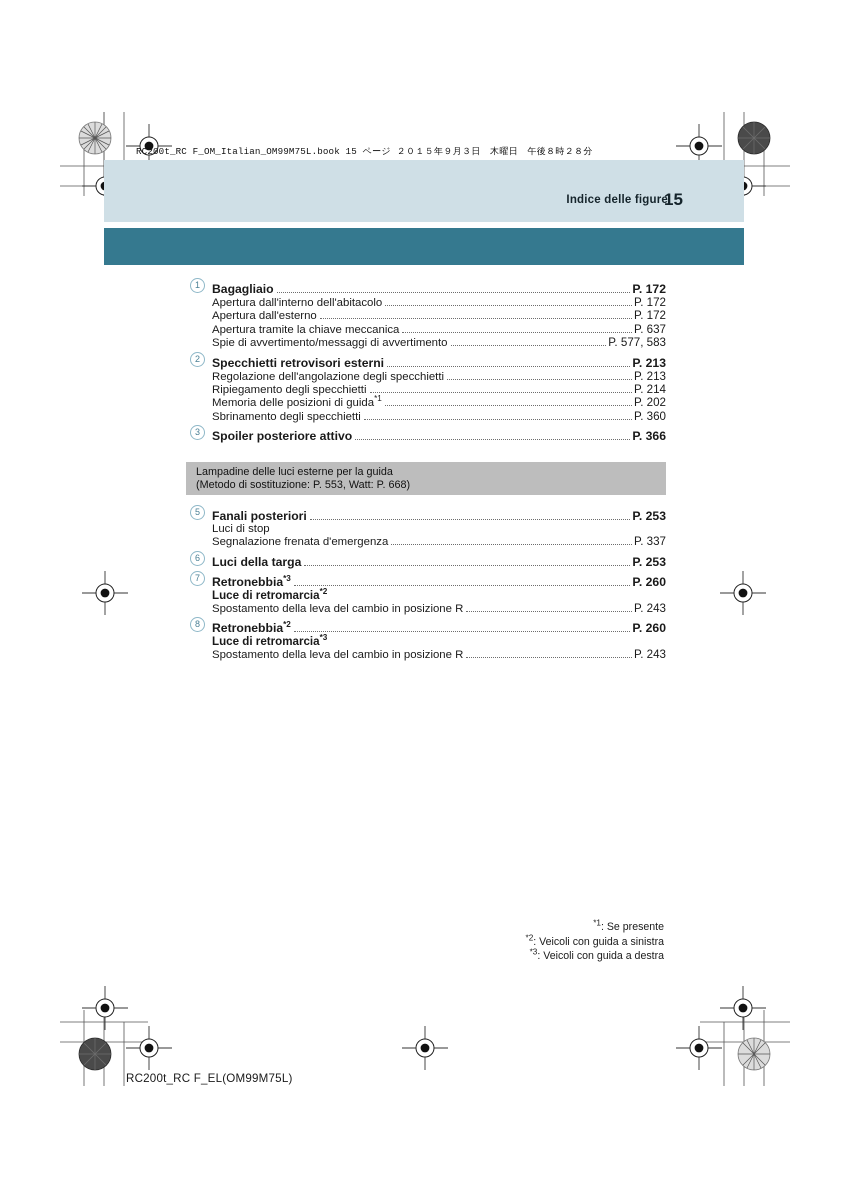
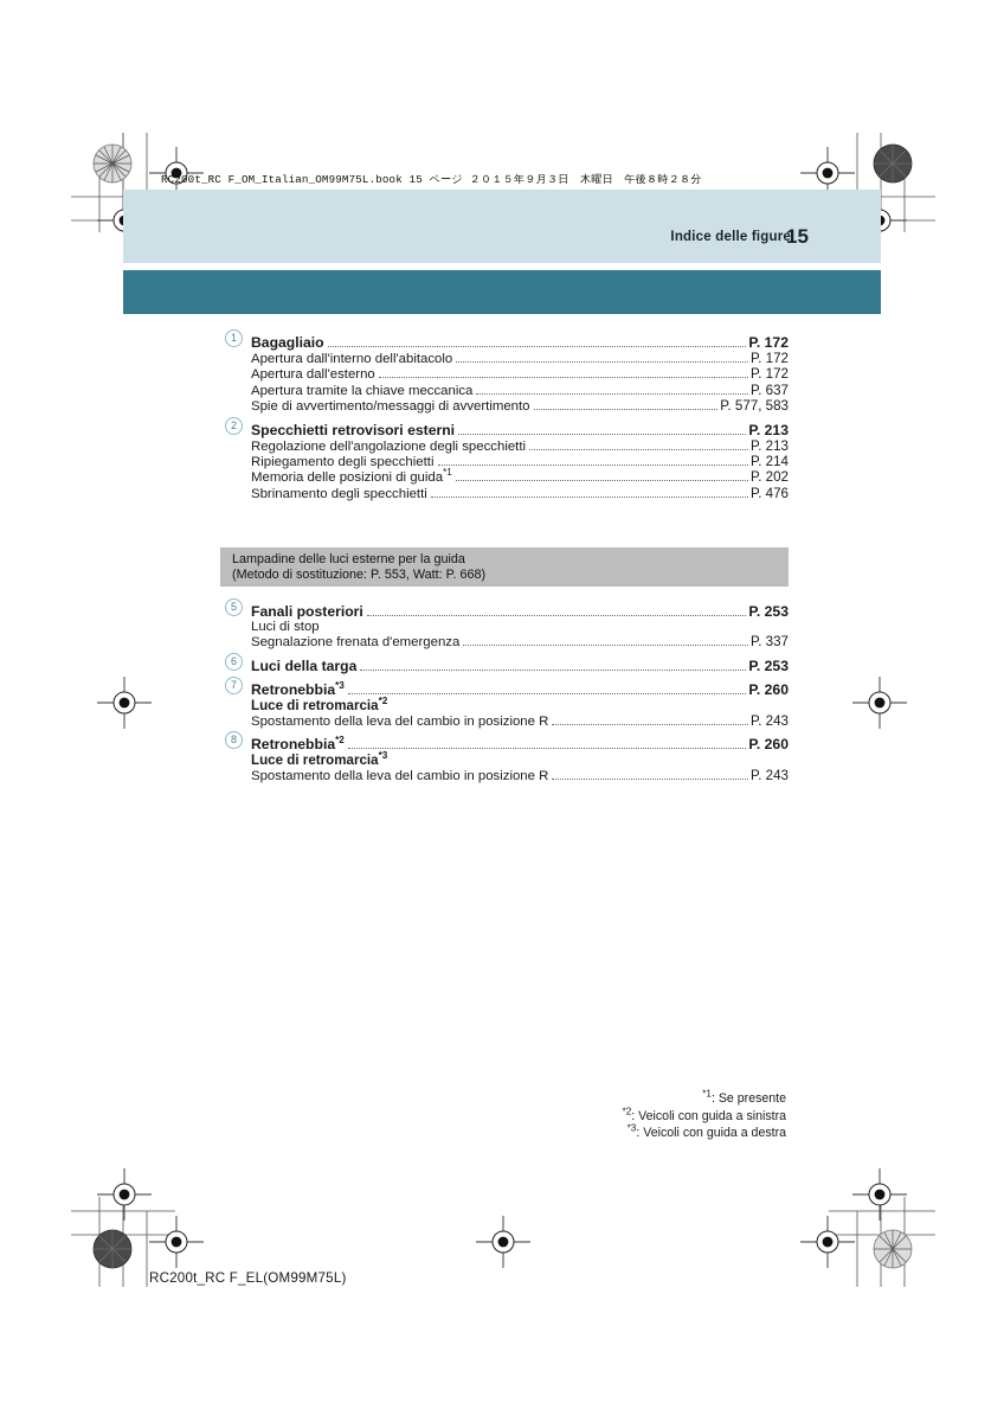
  RC200t_RC F_OM_Italian_OM99M75L.book 15 ページ ２０１５年９月３日 木曜日 午後８時２８分
  Indice delle figure
  15
  1
  Bagagliaio
  P. 172
  Apertura dall'interno dell'abitacolo
  P. 172
  Apertura dall'esterno
  P. 172
  Apertura tramite la chiave meccanica
  P. 637
  Spie di avvertimento/messaggi di avvertimento
  P. 577, 583
  2
  Specchietti retrovisori esterni
  P. 213
  Regolazione dell'angolazione degli specchietti
  P. 213
  Ripiegamento degli specchietti
  P. 214
  Memoria delle posizioni di guida*1
  P. 202
  Sbrinamento degli specchietti
- P. 360
+ P. 476
- 3
- Spoiler posteriore attivo
- P. 366
  Lampadine delle luci esterne per la guida
  (Metodo di sostituzione: P. 553, Watt: P. 668)
  5
  Fanali posteriori
  P. 253
  Luci di stop
  Segnalazione frenata d'emergenza
  P. 337
  6
  Luci della targa
  P. 253
  7
  Retronebbia*3
  P. 260
  Luce di retromarcia*2
  Spostamento della leva del cambio in posizione R
  P. 243
  8
  Retronebbia*2
  P. 260
  Luce di retromarcia*3
  Spostamento della leva del cambio in posizione R
  P. 243
  *1: Se presente
  *2: Veicoli con guida a sinistra
  *3: Veicoli con guida a destra
  RC200t_RC F_EL(OM99M75L)
